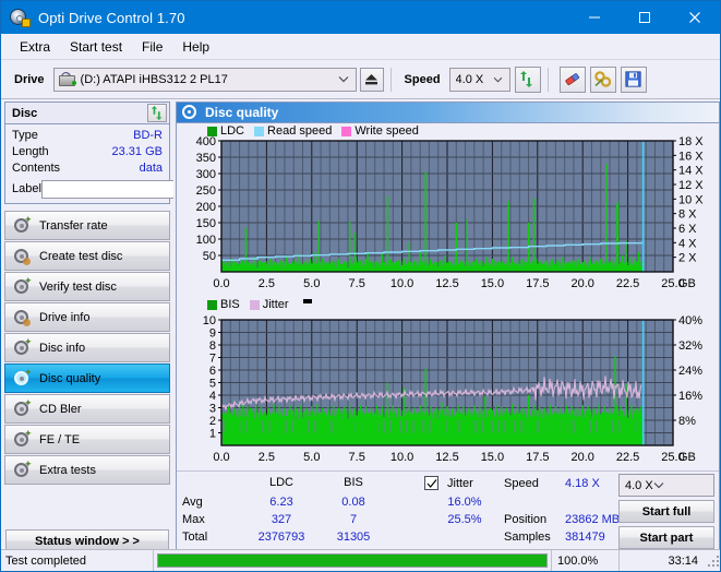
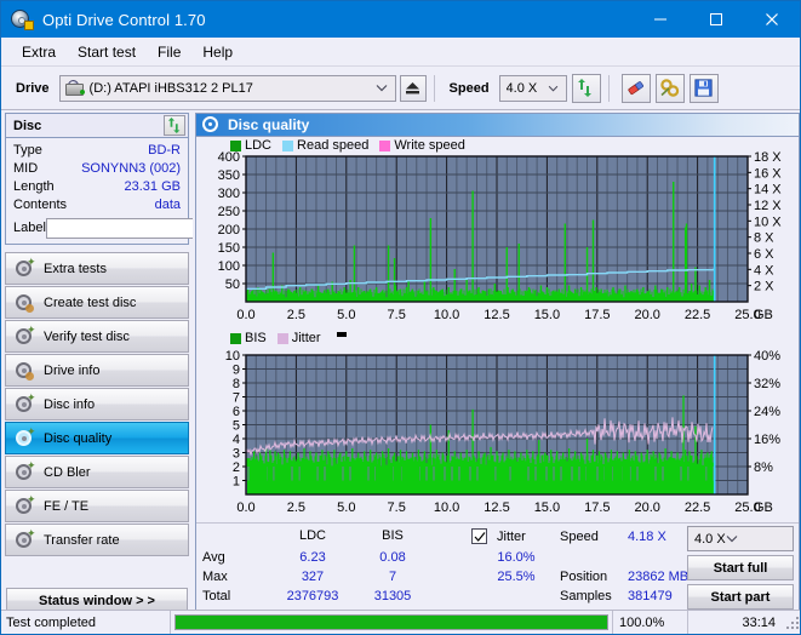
  Opti Drive Control 1.70
  Extra
  Start test
  File
  Help
  Drive
  (D:) ATAPI iHBS312 2 PL17
  Speed
  4.0 X
  Disc
  Type
  BD-R
+ MID
+ SONYNN3 (002)
  Length
  23.31 GB
  Contents
  data
  Label
  ✦
- Transfer rate
+ Extra tests
  Create test disc
  ✦
  Verify test disc
  Drive info
  ✦
  Disc info
  ✦
  Disc quality
  ✦
  CD Bler
  ✦
  FE / TE
  ✦
- Extra tests
+ Transfer rate
  Status window > >
  Disc quality
  LDC
  Read speed
  Write speed
  50
  100
  150
  200
  250
  300
  350
  400
  2 X
  4 X
  6 X
  8 X
  10 X
  12 X
  14 X
  16 X
  18 X
  0.0
  2.5
  5.0
  7.5
  10.0
  12.5
  15.0
  17.5
  20.0
  22.5
  25.0
  GB
  BIS
  Jitter
  1
  2
  3
  4
  5
  6
  7
  8
  9
  10
  8%
  16%
  24%
  32%
  40%
  0.0
  2.5
  5.0
  7.5
  10.0
  12.5
  15.0
  17.5
  20.0
  22.5
  25.0
  GB
  LDC
  BIS
  Jitter
  Avg
  6.23
  0.08
  16.0%
  Max
  327
  7
  25.5%
  Total
  2376793
  31305
  Speed
  4.18 X
  Position
  23862 MB
  Samples
  381479
  4.0 X
  Start full
  Start part
  Test completed
  100.0%
  33:14
